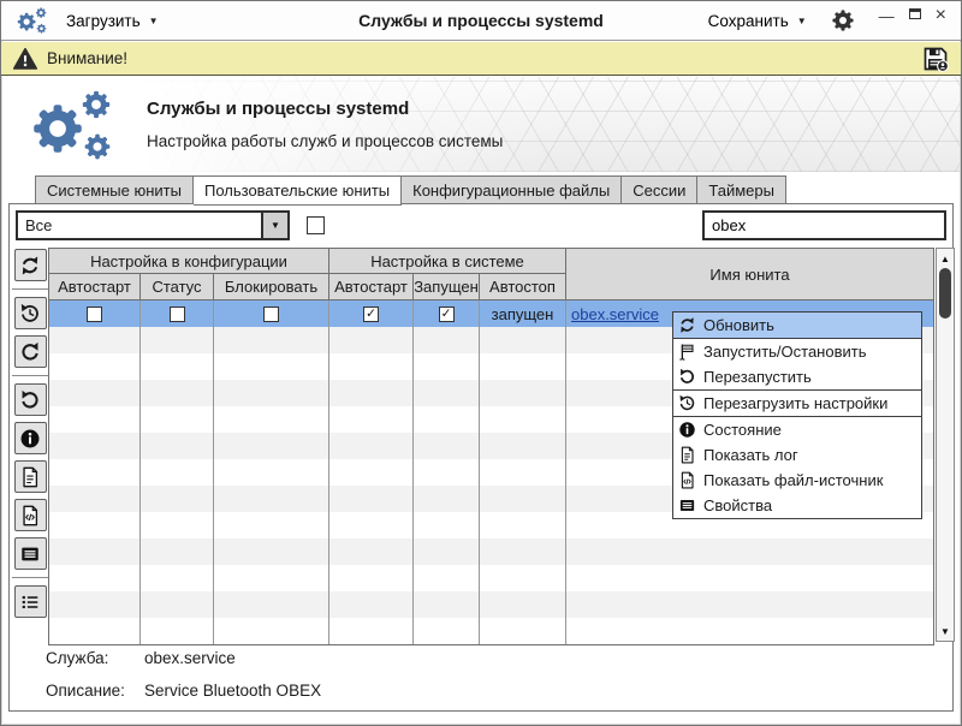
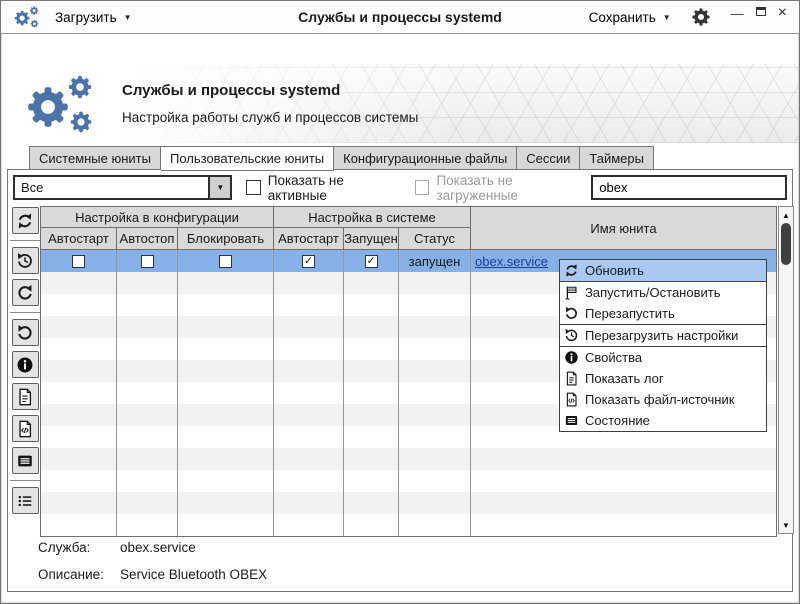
  Службы и процессы systemd
  Загрузить
  ▼
  Сохранить
  ▼
  —
  ×
- Внимание!
  Службы и процессы systemd
  Настройка работы служб и процессов системы
  Системные юниты
  Пользовательские юниты
  Конфигурационные файлы
  Сессии
  Таймеры
  Все
  ▼
+ Показать не активные
+ Показать не загруженные
  obex
  Настройка в конфигурации
  Настройка в системе
  Имя юнита
  Автостарт
- Статус
+ Автостоп
  Блокировать
  Автостарт
  Запущен
- Автостоп
+ Статус
  ✓
  ✓
  запущен
  obex.service
  ▲
  ▼
  Обновить
  Запустить/Остановить
  Перезапустить
  Перезагрузить настройки
- Состояние
+ Свойства
  Показать лог
  Показать файл-источник
- Свойства
+ Состояние
  Служба:
  obex.service
  Описание:
  Service Bluetooth OBEX
